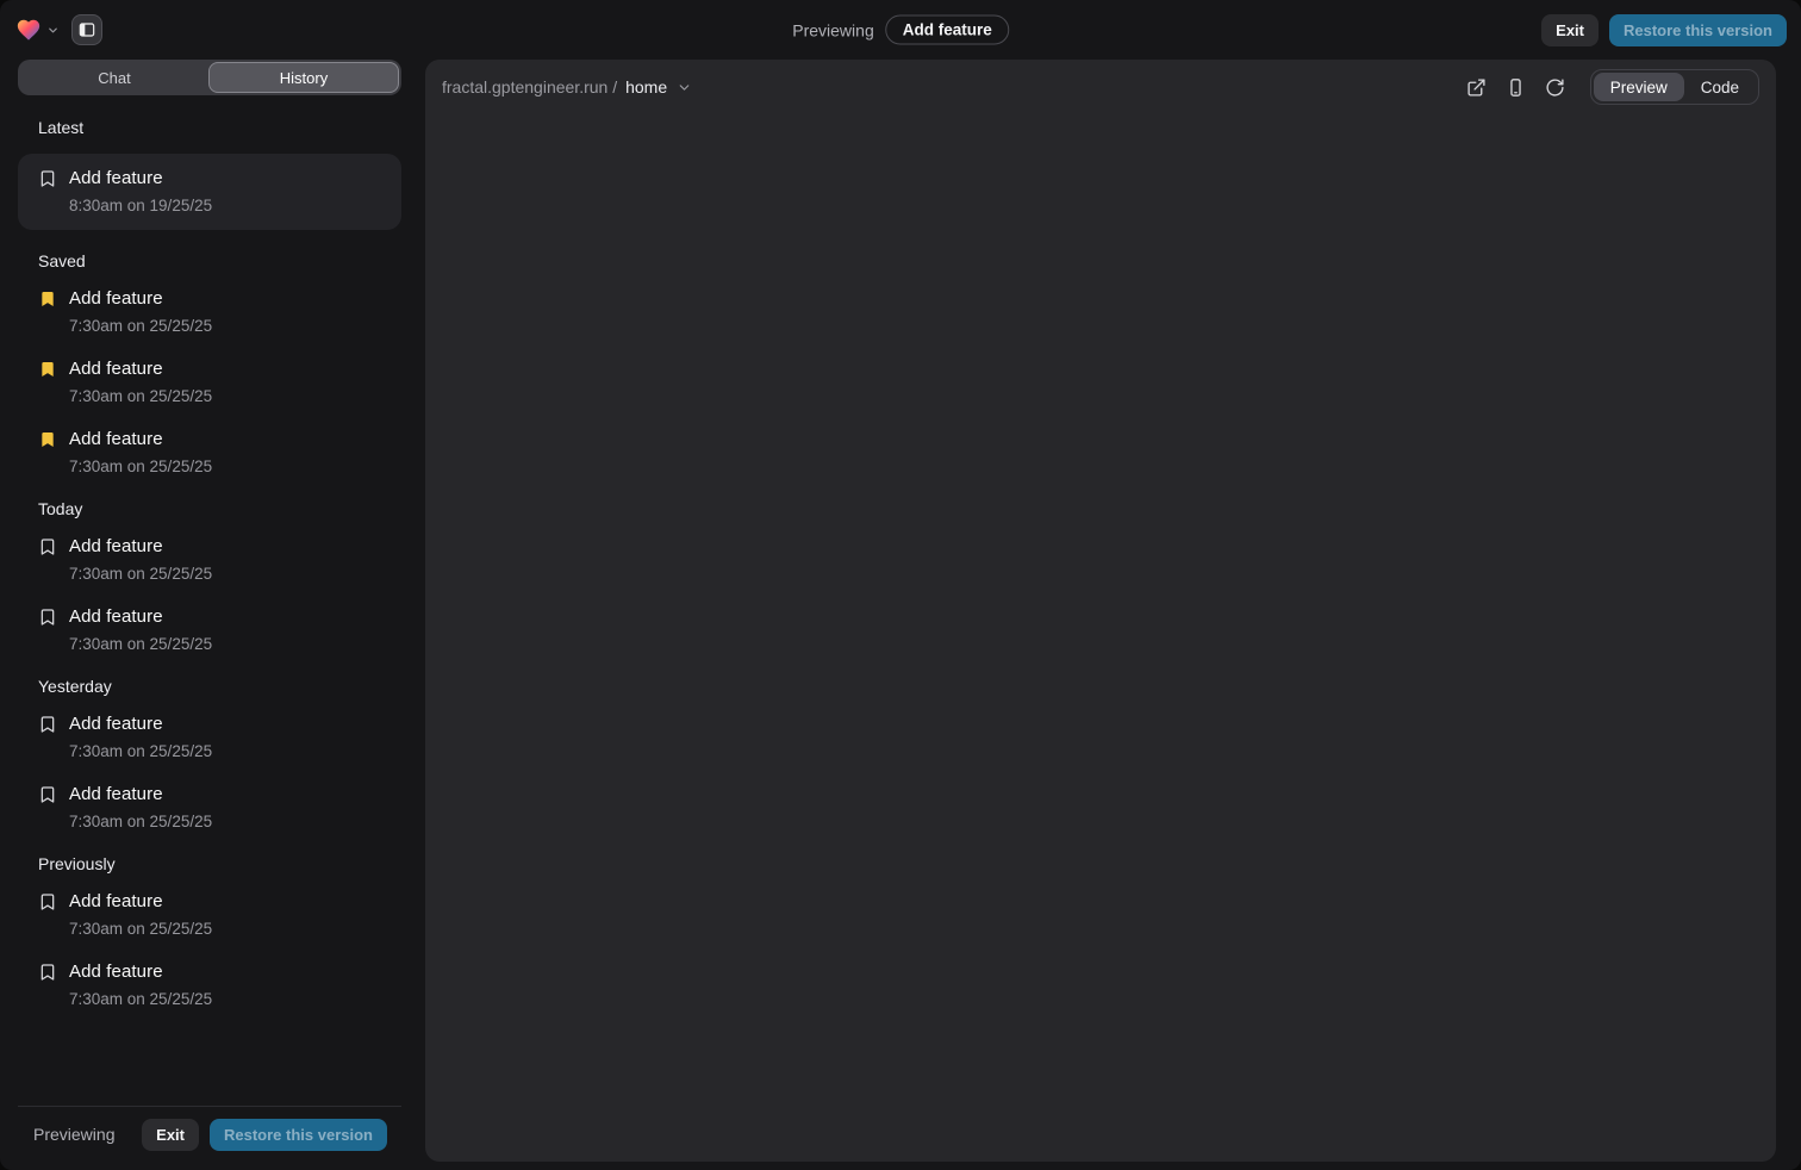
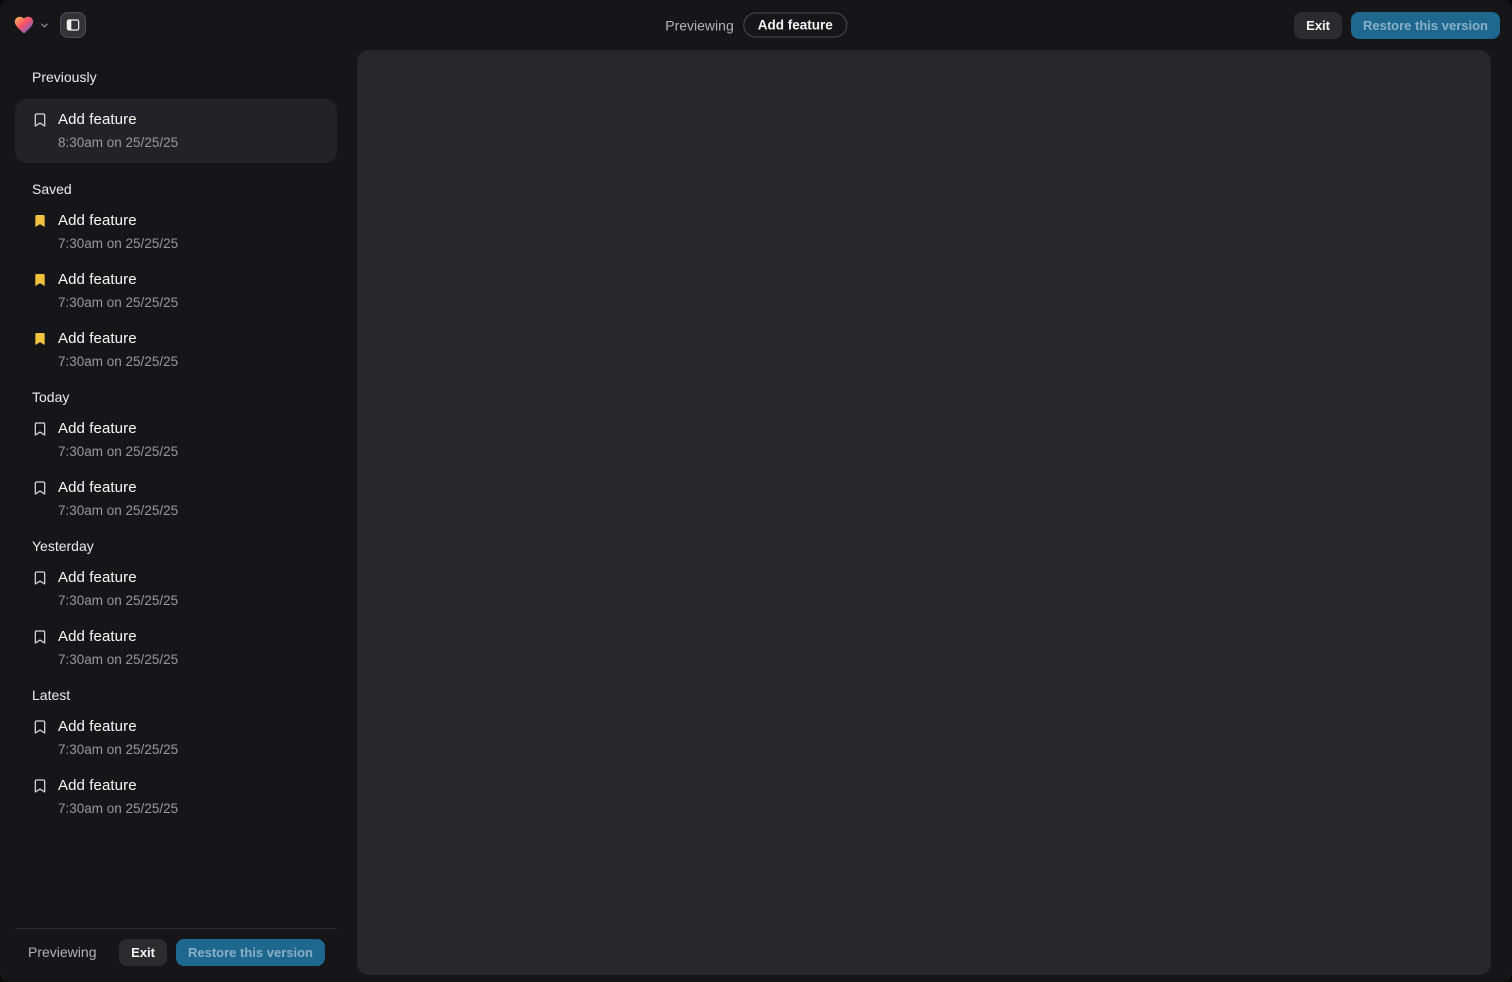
  Previewing
  Add feature
  Exit
  Restore this version
- Chat
- History
- Latest
+ Previously
  Add feature
- 8:30am on 19/25/25
+ 8:30am on 25/25/25
  Saved
  Add feature
  7:30am on 25/25/25
  Add feature
  7:30am on 25/25/25
  Add feature
  7:30am on 25/25/25
  Today
  Add feature
  7:30am on 25/25/25
  Add feature
  7:30am on 25/25/25
  Yesterday
  Add feature
  7:30am on 25/25/25
  Add feature
  7:30am on 25/25/25
- Previously
+ Latest
  Add feature
  7:30am on 25/25/25
  Add feature
  7:30am on 25/25/25
  Previewing
  Exit
  Restore this version
- fractal.gptengineer.run /
- home
- Preview
- Code
